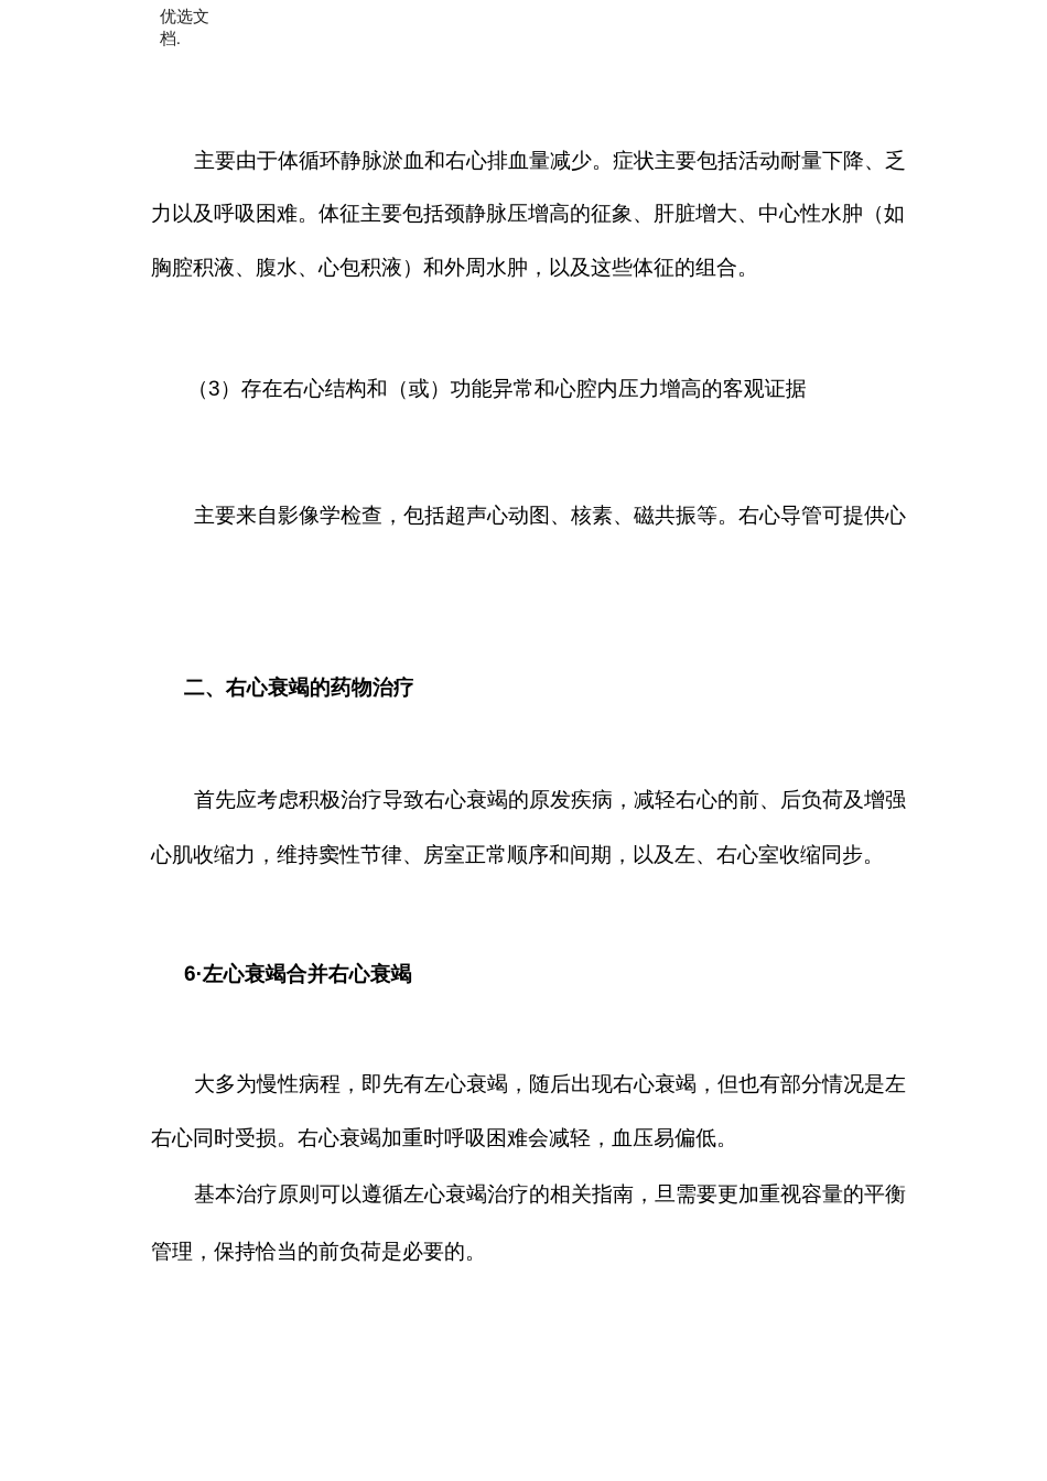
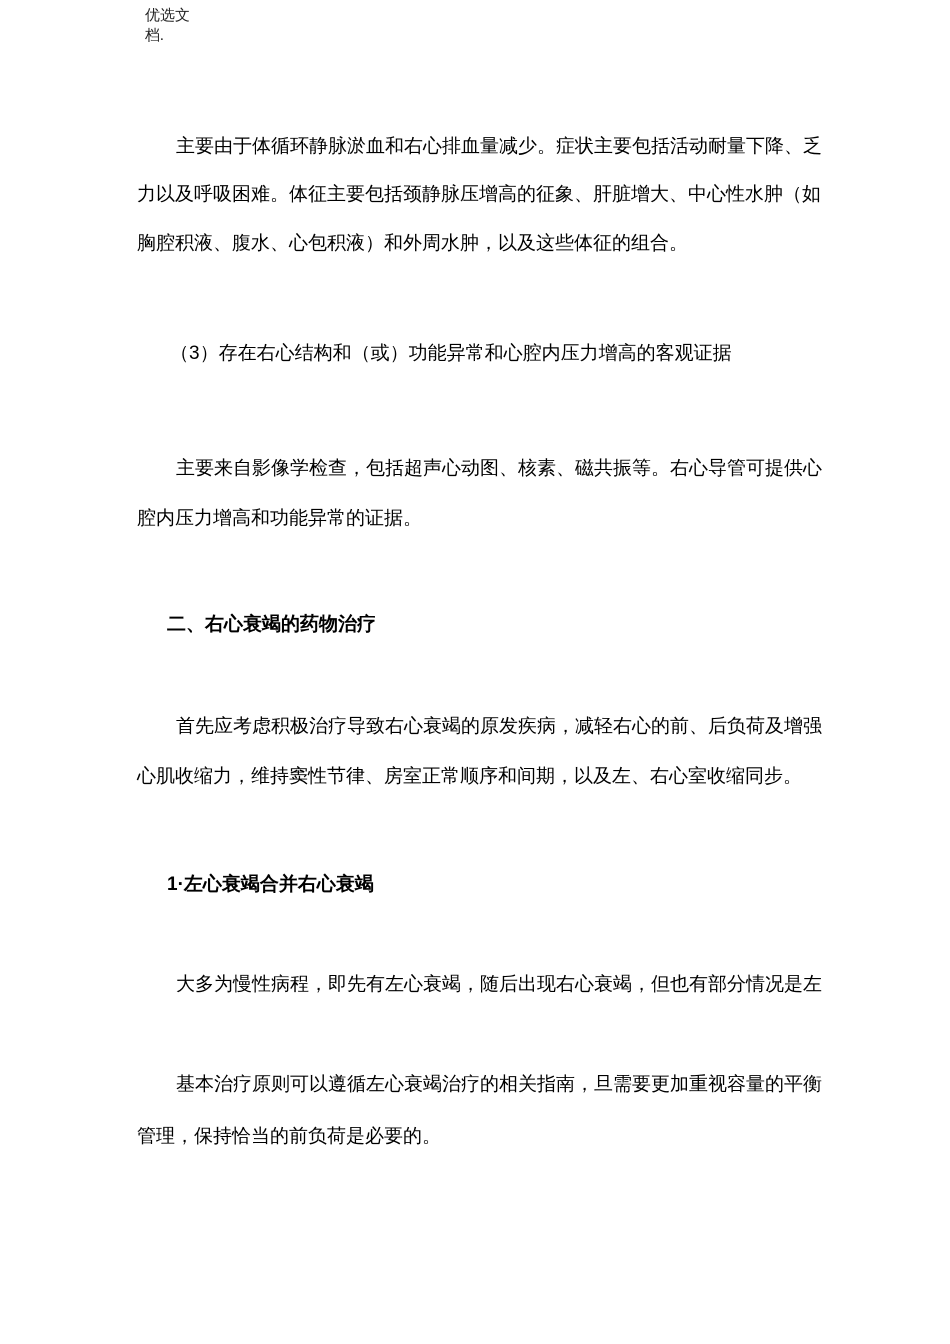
  优选文档.
  主要由于体循环静脉淤血和右心排血量减少。症状主要包括活动耐量下降、乏
  力以及呼吸困难。体征主要包括颈静脉压增高的征象、肝脏增大、中心性水肿（如
  胸腔积液、腹水、心包积液）和外周水肿，以及这些体征的组合。
  （3）存在右心结构和（或）功能异常和心腔内压力增高的客观证据
  主要来自影像学检查，包括超声心动图、核素、磁共振等。右心导管可提供心
+ 腔内压力增高和功能异常的证据。
  二、右心衰竭的药物治疗
  首先应考虑积极治疗导致右心衰竭的原发疾病，减轻右心的前、后负荷及增强
  心肌收缩力，维持窦性节律、房室正常顺序和间期，以及左、右心室收缩同步。
- 6·左心衰竭合并右心衰竭
+ 1·左心衰竭合并右心衰竭
  大多为慢性病程，即先有左心衰竭，随后出现右心衰竭，但也有部分情况是左
- 右心同时受损。右心衰竭加重时呼吸困难会减轻，血压易偏低。
  基本治疗原则可以遵循左心衰竭治疗的相关指南，旦需要更加重视容量的平衡
  管理，保持恰当的前负荷是必要的。
